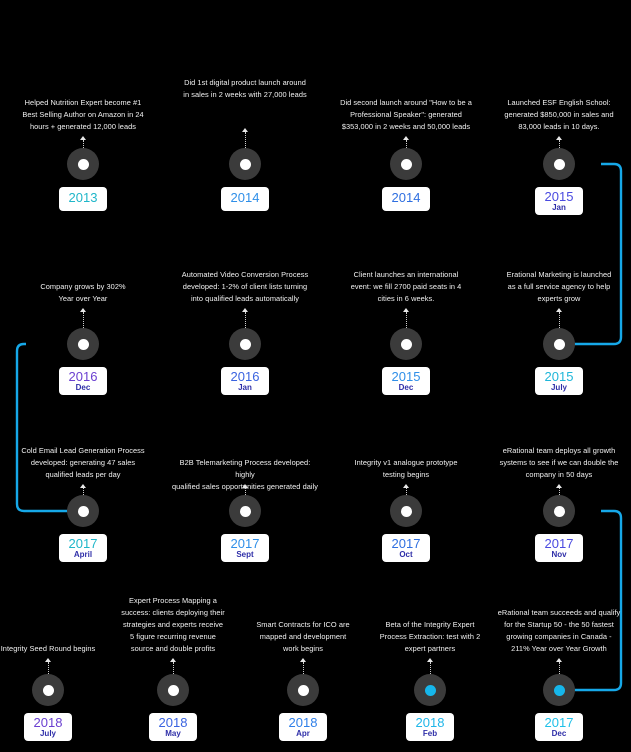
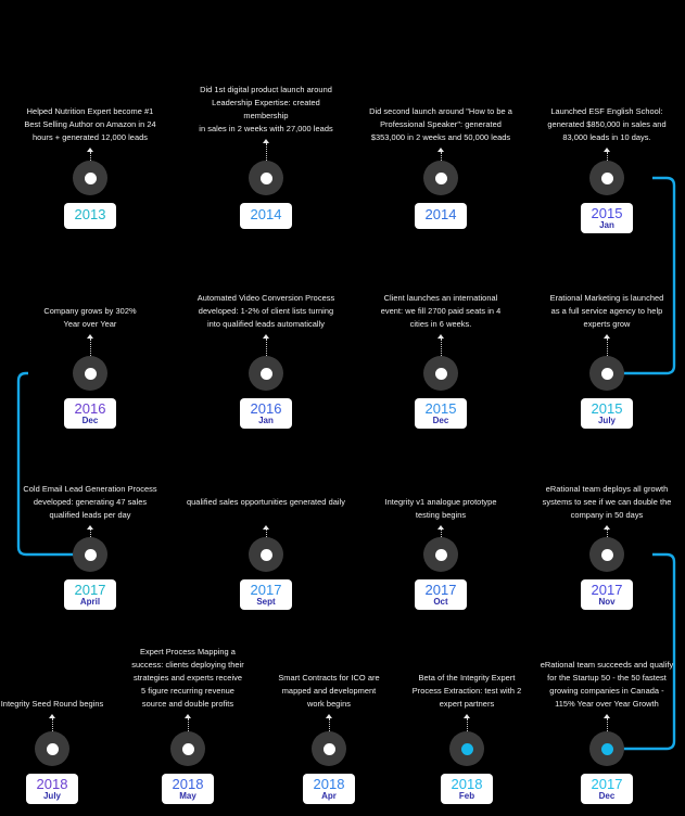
  Helped Nutrition Expert become #1
  Best Selling Author on Amazon in 24
  hours + generated 12,000 leads
  Did 1st digital product launch around
+ Leadership Expertise: created membership
  in sales in 2 weeks with 27,000 leads
  Did second launch around "How to be a
  Professional Speaker": generated
  $353,000 in 2 weeks and 50,000 leads
  Launched ESF English School:
  generated $850,000 in sales and
  83,000 leads in 10 days.
  Company grows by 302%
  Year over Year
  Automated Video Conversion Process
  developed: 1-2% of client lists turning
  into qualified leads automatically
  Client launches an international
  event: we fill 2700 paid seats in 4
  cities in 6 weeks.
  Erational Marketing is launched
  as a full service agency to help
  experts grow
  Cold Email Lead Generation Process
  developed: generating 47 sales
  qualified leads per day
- B2B Telemarketing Process developed: highly
  qualified sales opportunities generated daily
  Integrity v1 analogue prototype
  testing begins
  eRational team deploys all growth
  systems to see if we can double the
  company in 50 days
  Integrity Seed Round begins
  Expert Process Mapping a
  success: clients deploying their
  strategies and experts receive
  5 figure recurring revenue
  source and double profits
  Smart Contracts for ICO are
  mapped and development
  work begins
  Beta of the Integrity Expert
  Process Extraction: test with 2
  expert partners
  eRational team succeeds and qualify
  for the Startup 50 - the 50 fastest
  growing companies in Canada -
- 211% Year over Year Growth
+ 115% Year over Year Growth
  2013
  2014
  2014
  2015
  Jan
  2016
  Dec
  2016
  Jan
  2015
  Dec
  2015
  July
  2017
  April
  2017
  Sept
  2017
  Oct
  2017
  Nov
  2018
  July
  2018
  May
  2018
  Apr
  2018
  Feb
  2017
  Dec
